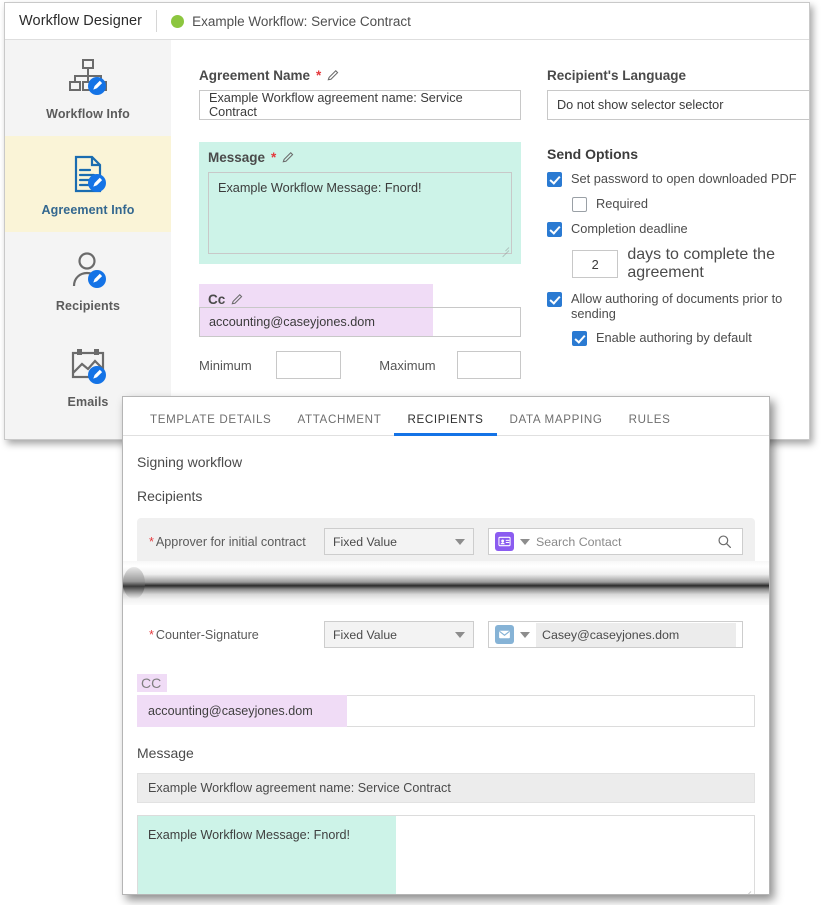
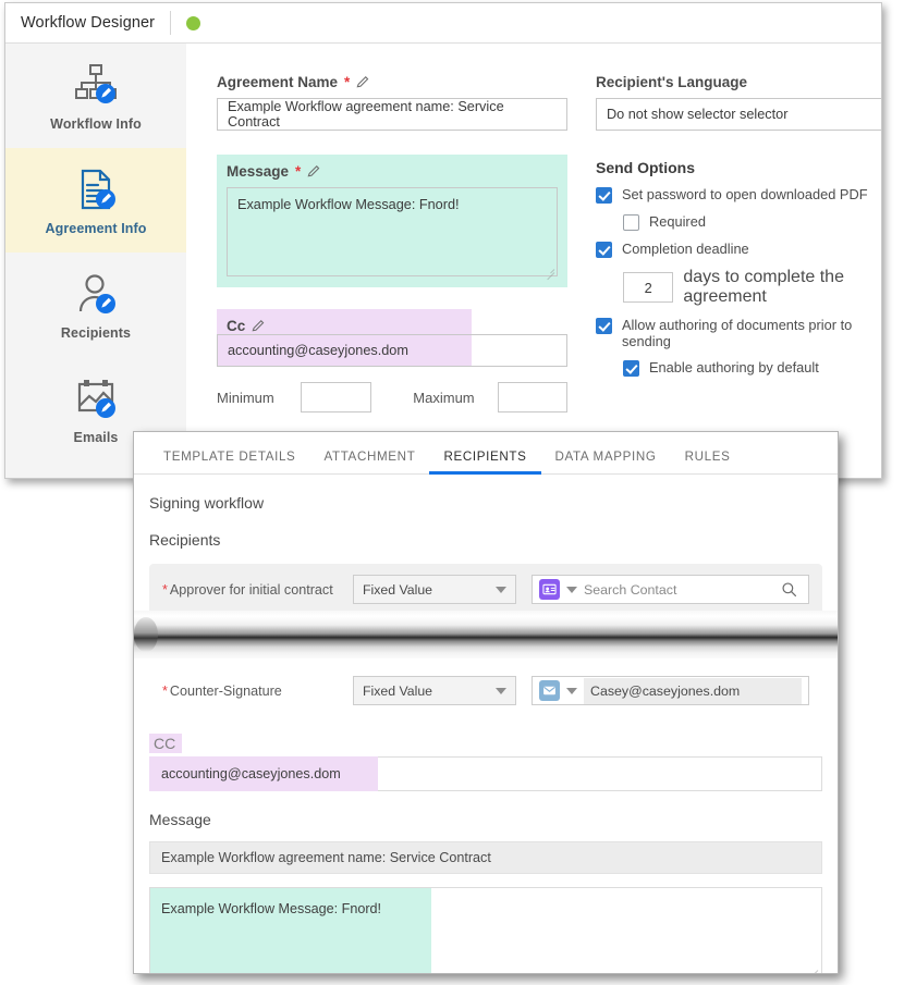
  Workflow Designer
- Example Workflow: Service Contract
  Workflow Info
  Agreement Info
  Recipients
  Emails
  Agreement Name
  *
  Example Workflow agreement name: Service Contract
  Message
  *
  Example Workflow Message: Fnord!
  Cc
  accounting@caseyjones.dom
  Minimum
  Maximum
  Recipient's Language
  Do not show selector selector
  Send Options
  Set password to open downloaded PDF
  Required
  Completion deadline
  2
  days to complete the agreement
  Allow authoring of documents prior to sending
  Enable authoring by default
  TEMPLATE DETAILS
  ATTACHMENT
  RECIPIENTS
  DATA MAPPING
  RULES
  Signing workflow
  Recipients
  * Approver for initial contract
  Fixed Value
  Search Contact
  * Counter-Signature
  Fixed Value
  Casey@caseyjones.dom
  CC
  accounting@caseyjones.dom
  Message
  Example Workflow agreement name: Service Contract
  Example Workflow Message: Fnord!
